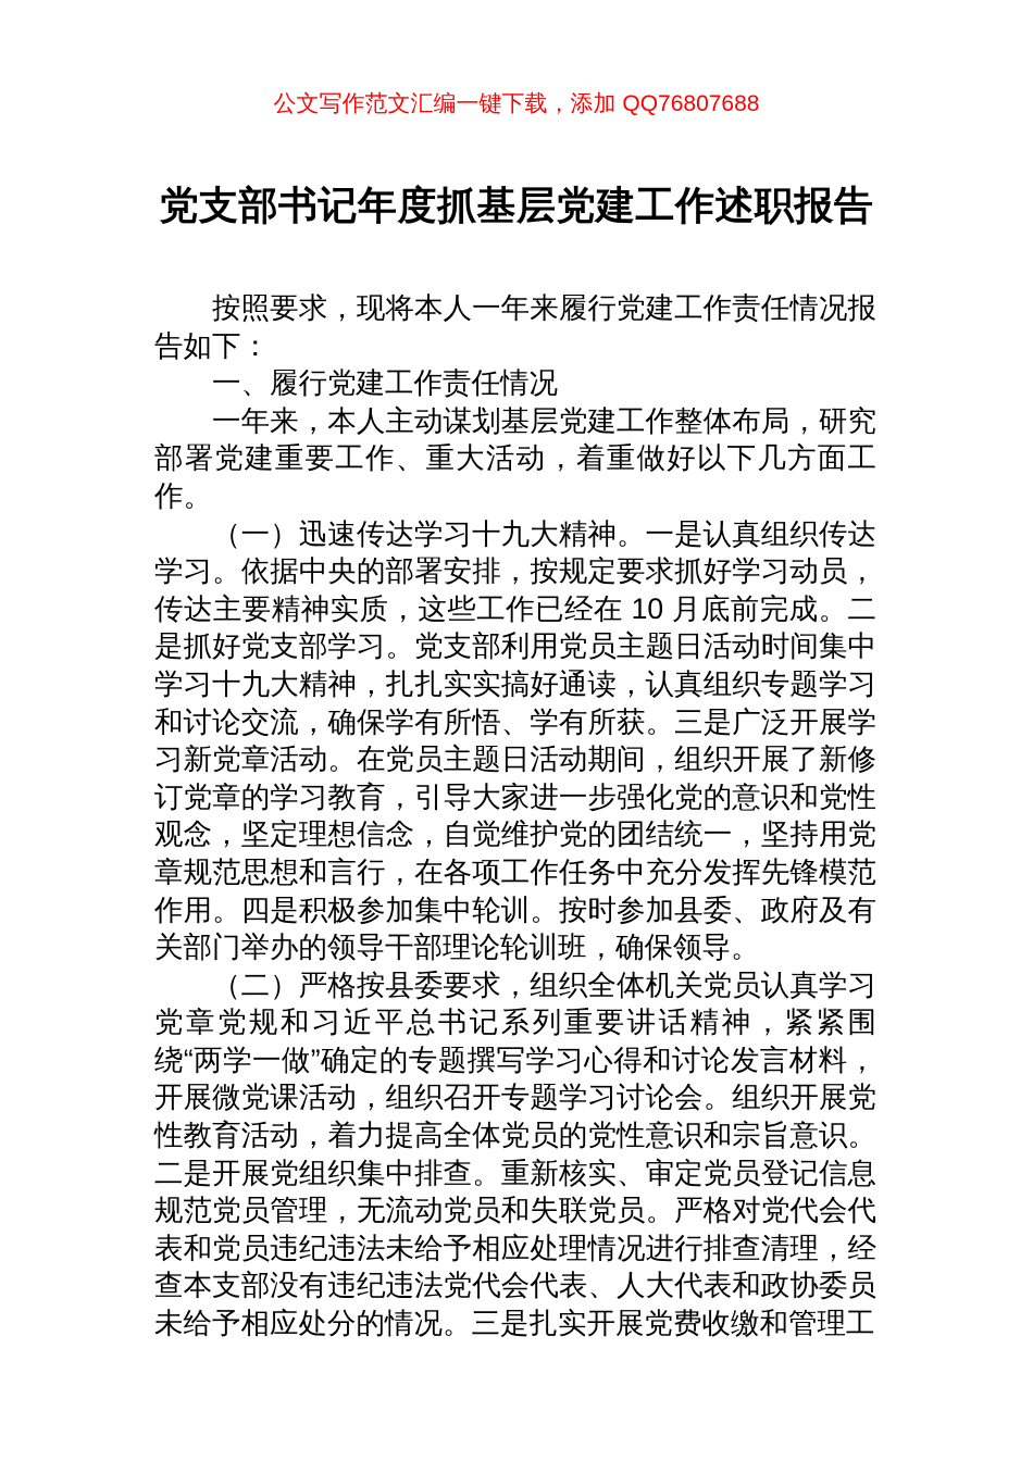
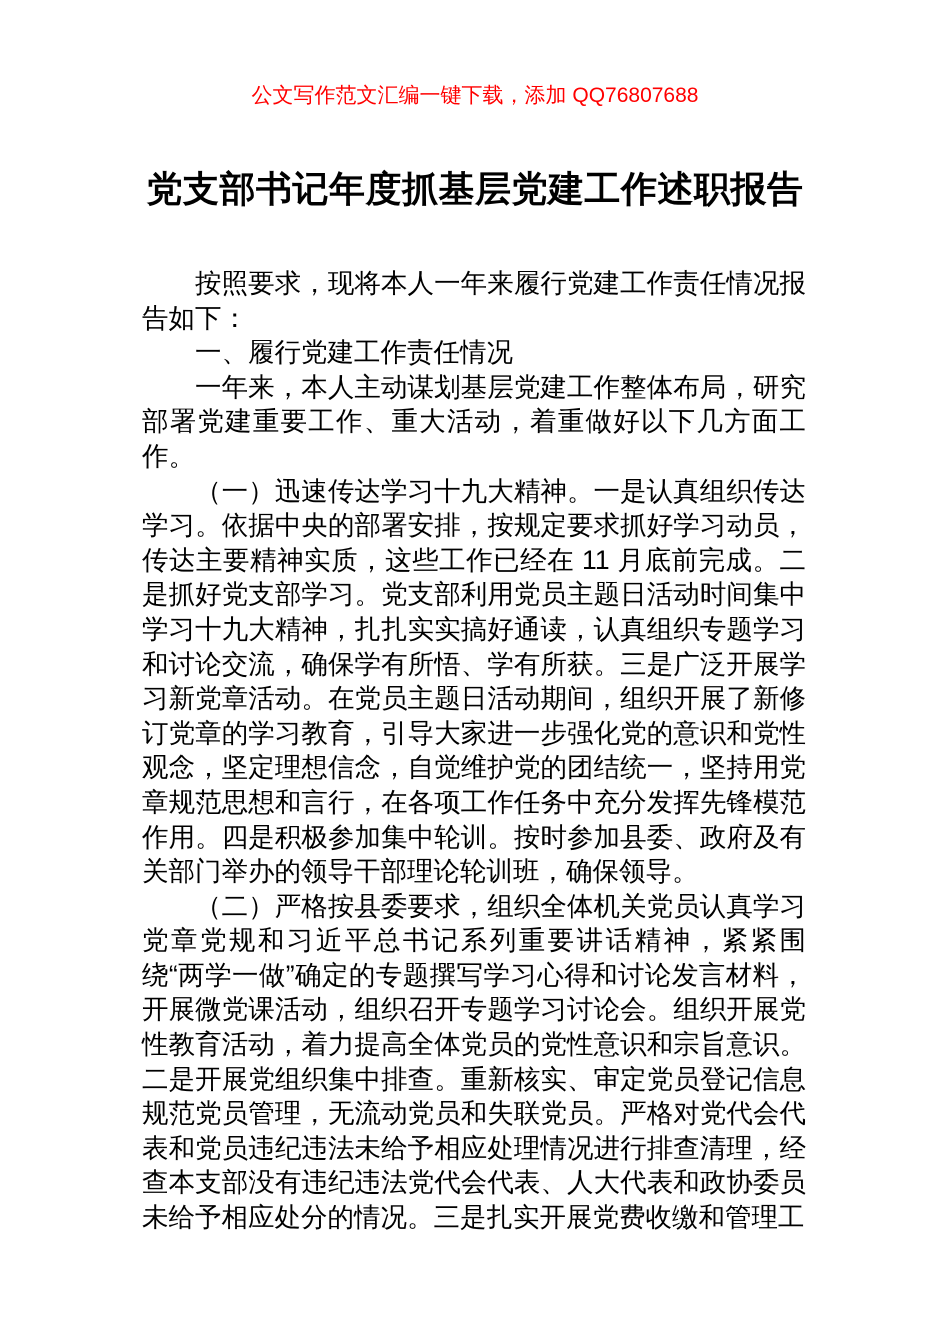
  公文写作范文汇编一键下载，添加 QQ76807688
  党支部书记年度抓基层党建工作述职报告
  按照要求，现将本人一年来履行党建工作责任情况报告如下：
  一、履行党建工作责任情况
  一年来，本人主动谋划基层党建工作整体布局，研究部署党建重要工作、重大活动，着重做好以下几方面工作。
- （一）迅速传达学习十九大精神。一是认真组织传达学习。依据中央的部署安排，按规定要求抓好学习动员，传达主要精神实质，这些工作已经在 10 月底前完成。二是抓好党支部学习。党支部利用党员主题日活动时间集中学习十九大精神，扎扎实实搞好通读，认真组织专题学习和讨论交流，确保学有所悟、学有所获。三是广泛开展学习新党章活动。在党员主题日活动期间，组织开展了新修订党章的学习教育，引导大家进一步强化党的意识和党性观念，坚定理想信念，自觉维护党的团结统一，坚持用党章规范思想和言行，在各项工作任务中充分发挥先锋模范作用。四是积极参加集中轮训。按时参加县委、政府及有关部门举办的领导干部理论轮训班，确保领导。
+ （一）迅速传达学习十九大精神。一是认真组织传达学习。依据中央的部署安排，按规定要求抓好学习动员，传达主要精神实质，这些工作已经在 11 月底前完成。二是抓好党支部学习。党支部利用党员主题日活动时间集中学习十九大精神，扎扎实实搞好通读，认真组织专题学习和讨论交流，确保学有所悟、学有所获。三是广泛开展学习新党章活动。在党员主题日活动期间，组织开展了新修订党章的学习教育，引导大家进一步强化党的意识和党性观念，坚定理想信念，自觉维护党的团结统一，坚持用党章规范思想和言行，在各项工作任务中充分发挥先锋模范作用。四是积极参加集中轮训。按时参加县委、政府及有关部门举办的领导干部理论轮训班，确保领导。
  （二）严格按县委要求，组织全体机关党员认真学习党章党规和习近平总书记系列重要讲话精神，紧紧围绕“两学一做”确定的专题撰写学习心得和讨论发言材料，开展微党课活动，组织召开专题学习讨论会。组织开展党性教育活动，着力提高全体党员的党性意识和宗旨意识。二是开展党组织集中排查。重新核实、审定党员登记信息规范党员管理，无流动党员和失联党员。严格对党代会代表和党员违纪违法未给予相应处理情况进行排查清理，经查本支部没有违纪违法党代会代表、人大代表和政协委员未给予相应处分的情况。三是扎实开展党费收缴和管理工
